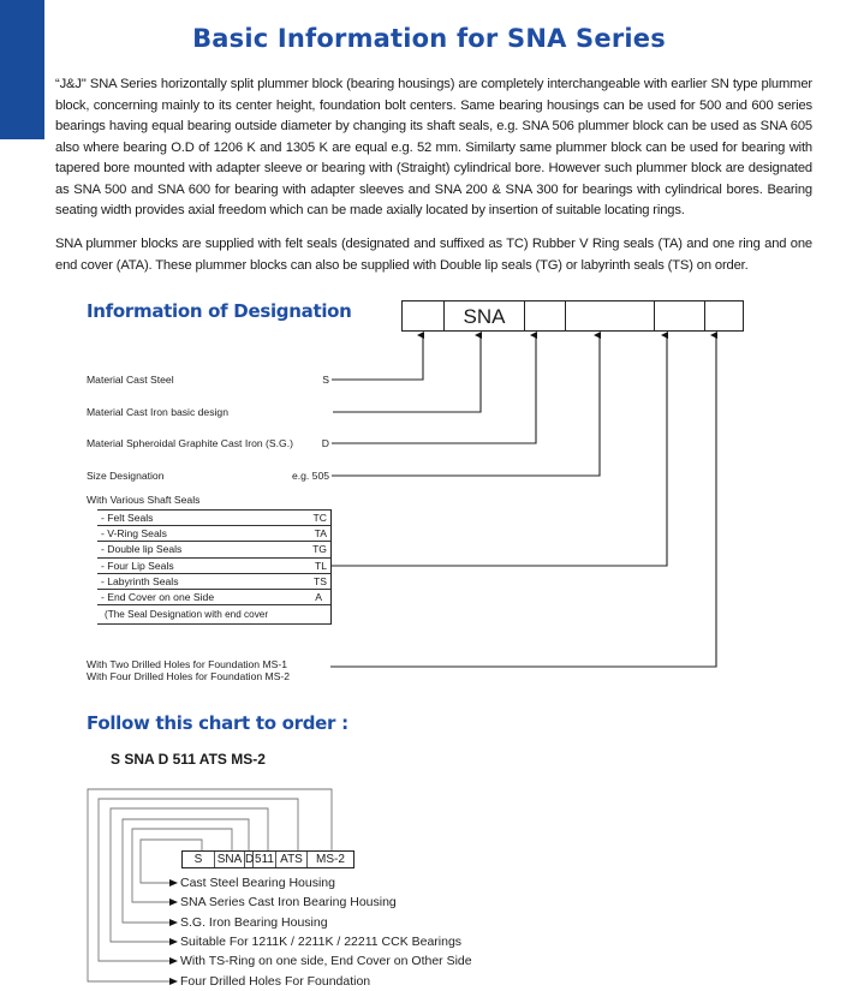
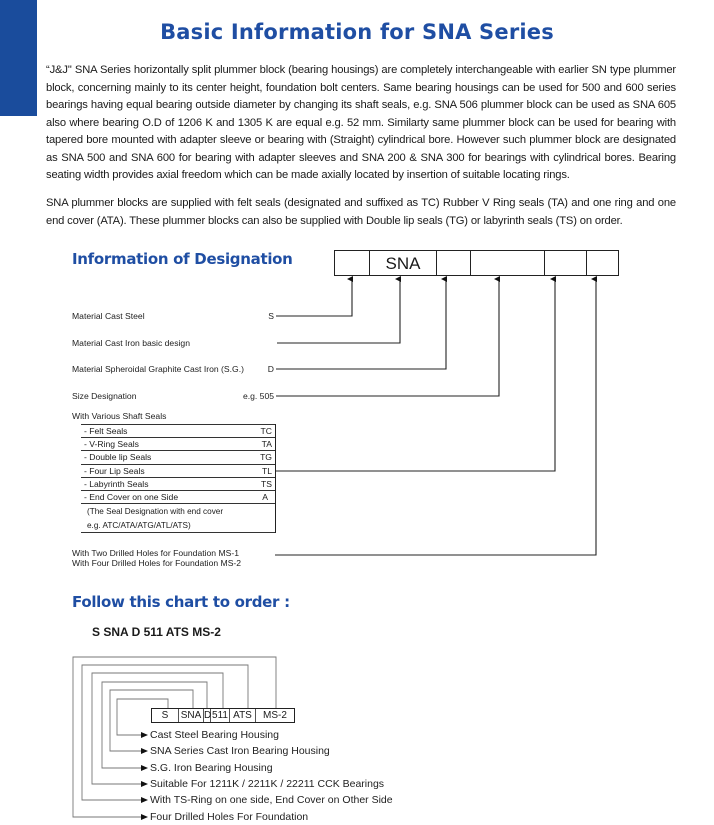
  Basic Information for SNA Series
  “J&J'' SNA Series horizontally split plummer block (bearing housings) are completely interchangeable with earlier SN type plummer block, concerning mainly to its center height, foundation bolt centers. Same bearing housings can be used for 500 and 600 series bearings having equal bearing outside diameter by changing its shaft seals, e.g. SNA 506 plummer block can be used as SNA 605 also where bearing O.D of 1206 K and 1305 K are equal e.g. 52 mm. Similarty same plummer block can be used for bearing with tapered bore mounted with adapter sleeve or bearing with (Straight) cylindrical bore. However such plummer block are designated as SNA 500 and SNA 600 for bearing with adapter sleeves and SNA 200 & SNA 300 for bearings with cylindrical bores. Bearing seating width provides axial freedom which can be made axially located by insertion of suitable locating rings.
  SNA plummer blocks are supplied with felt seals (designated and suffixed as TC) Rubber V Ring seals (TA) and one ring and one end cover (ATA). These plummer blocks can also be supplied with Double lip seals (TG) or labyrinth seals (TS) on order.
  Information of Designation
  SNA
  Material Cast Steel
  S
  Material Cast Iron basic design
  Material Spheroidal Graphite Cast Iron (S.G.)
  D
  Size Designation
  e.g. 505
  With Various Shaft Seals
  - Felt Seals
  TC
  - V-Ring Seals
  TA
  - Double lip Seals
  TG
  - Four Lip Seals
  TL
  - Labyrinth Seals
  TS
  - End Cover on one Side
  A
  (The Seal Designation with end cover
+ e.g. ATC/ATA/ATG/ATL/ATS)
  With Two Drilled Holes for Foundation MS-1
  With Four Drilled Holes for Foundation MS-2
  Follow this chart to order :
  S SNA D 511 ATS MS-2
  S
  SNA
  D
  511
  ATS
  MS-2
  Cast Steel Bearing Housing
  SNA Series Cast Iron Bearing Housing
  S.G. Iron Bearing Housing
  Suitable For 1211K / 2211K / 22211 CCK Bearings
  With TS-Ring on one side, End Cover on Other Side
  Four Drilled Holes For Foundation
